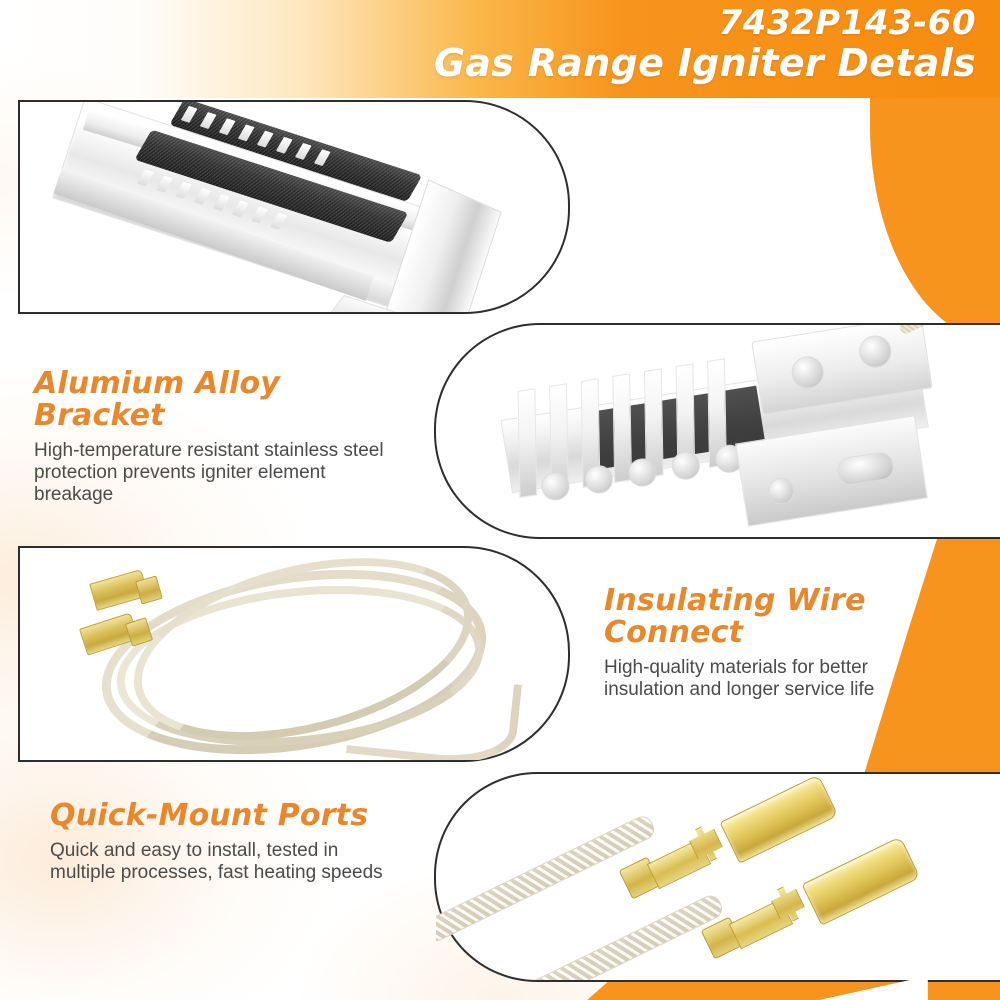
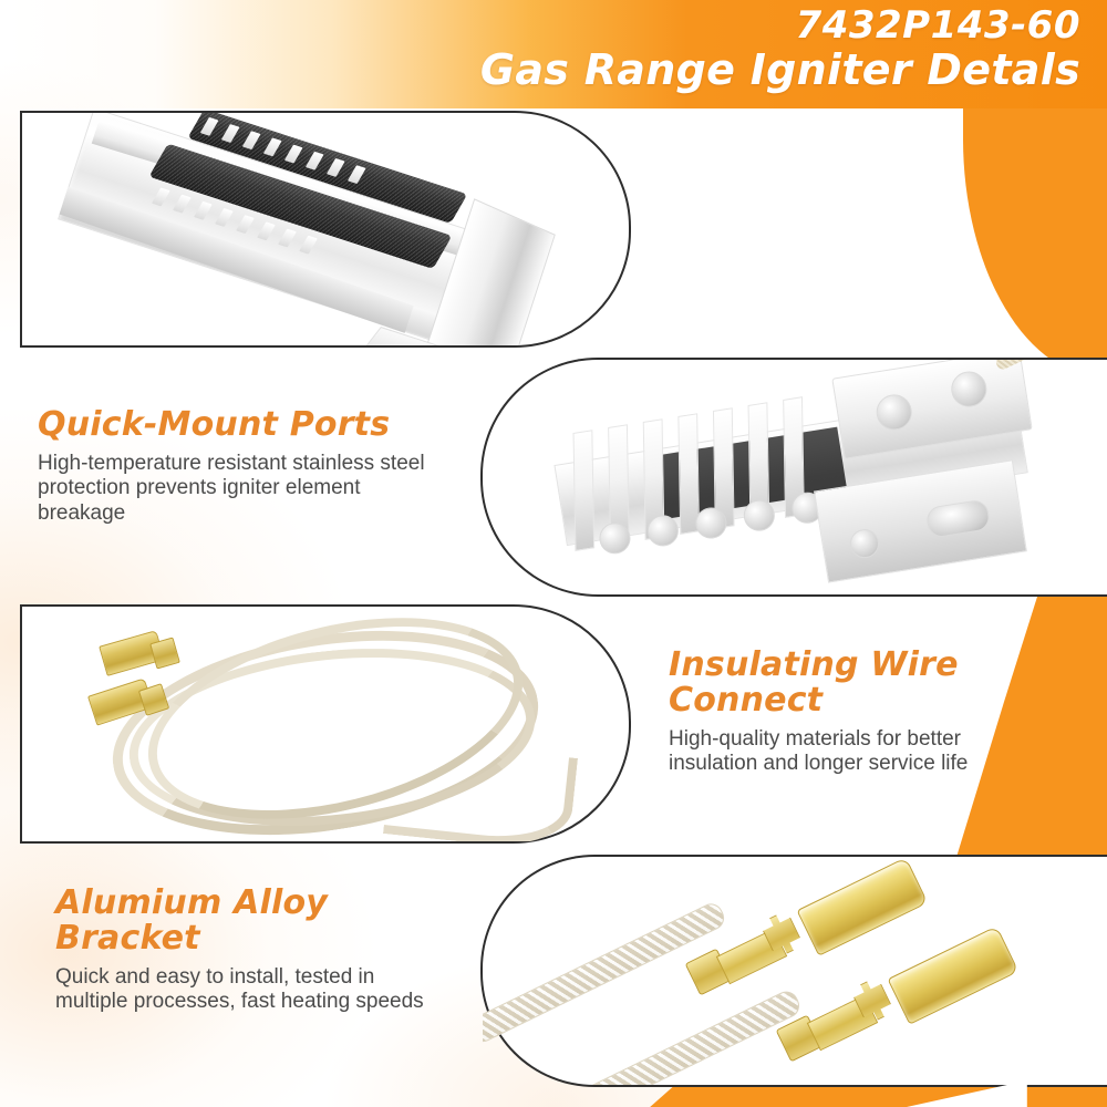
  7432P143-60
  Gas Range Igniter Detals
- Alumium Alloy Bracket
+ Quick-Mount Ports
  High-temperature resistant stainless steel protection prevents igniter element breakage
  Insulating Wire Connect
  High-quality materials for better insulation and longer service life
- Quick-Mount Ports
+ Alumium Alloy Bracket
  Quick and easy to install, tested in multiple processes, fast heating speeds
